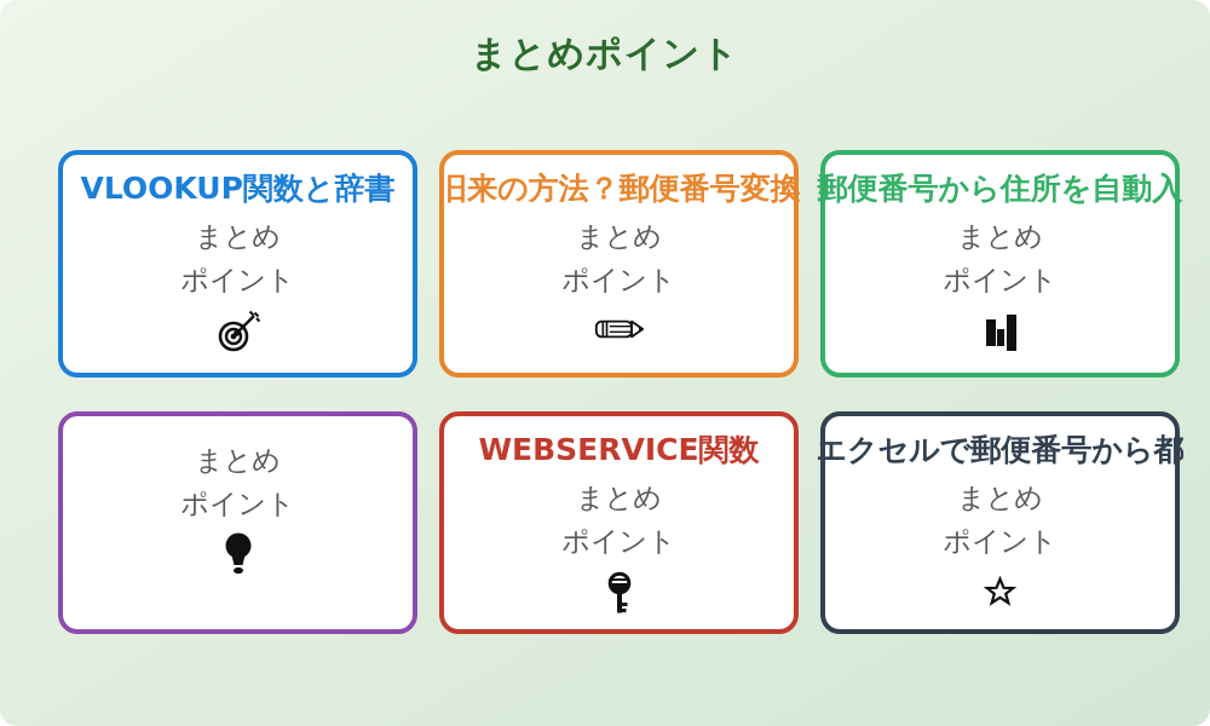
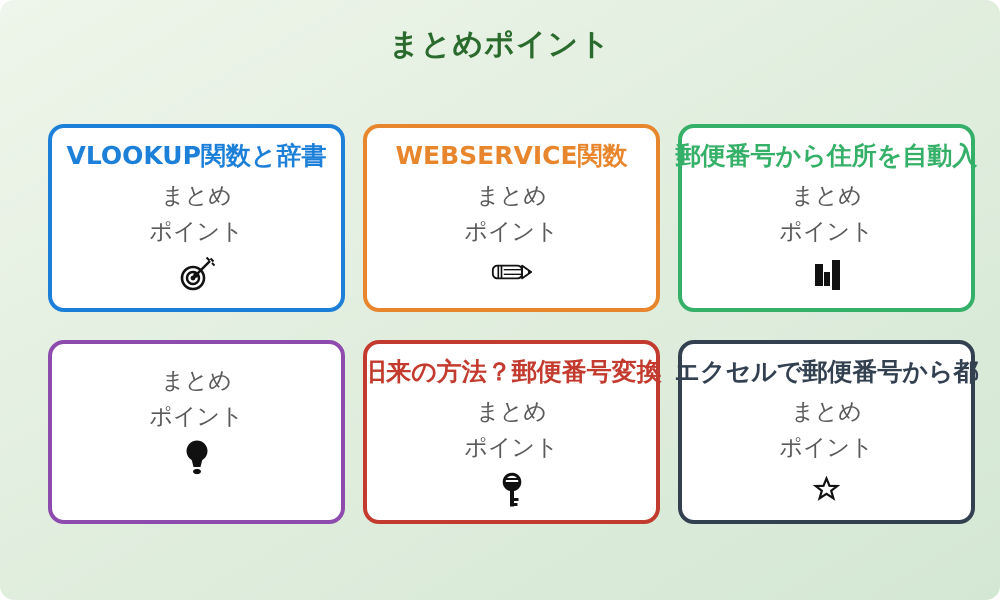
  まとめポイント
  VLOOKUP関数と辞書
  まとめ
  ポイント
- 旧来の方法？郵便番号変換
+ WEBSERVICE関数
  まとめ
  ポイント
  郵便番号から住所を自動入
  まとめ
  ポイント
  まとめ
  ポイント
- WEBSERVICE関数
+ 旧来の方法？郵便番号変換
  まとめ
  ポイント
  エクセルで郵便番号から都
  まとめ
  ポイント
